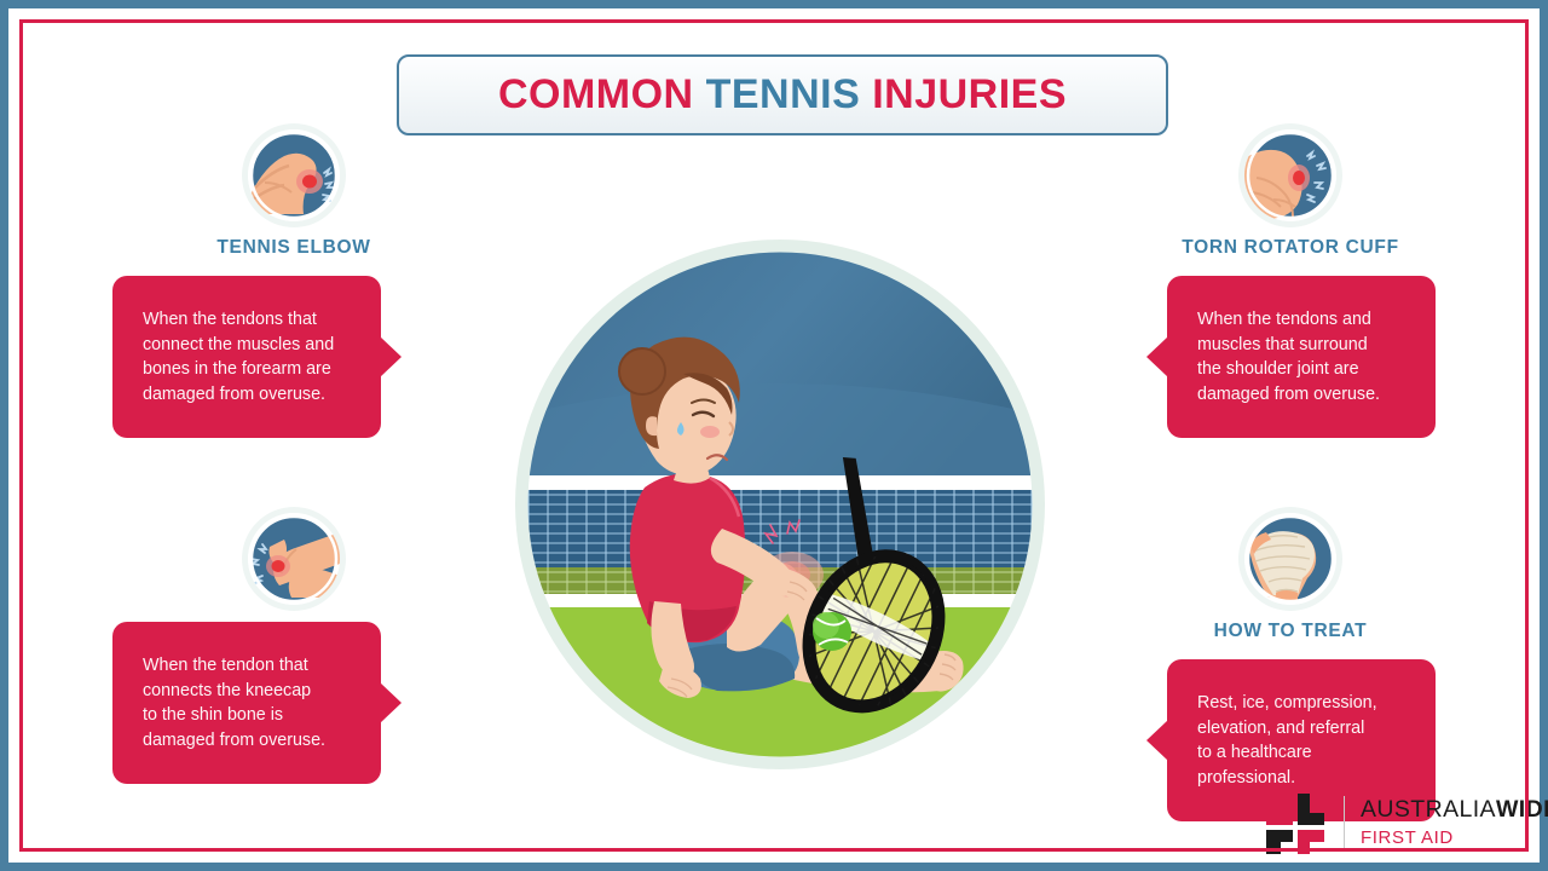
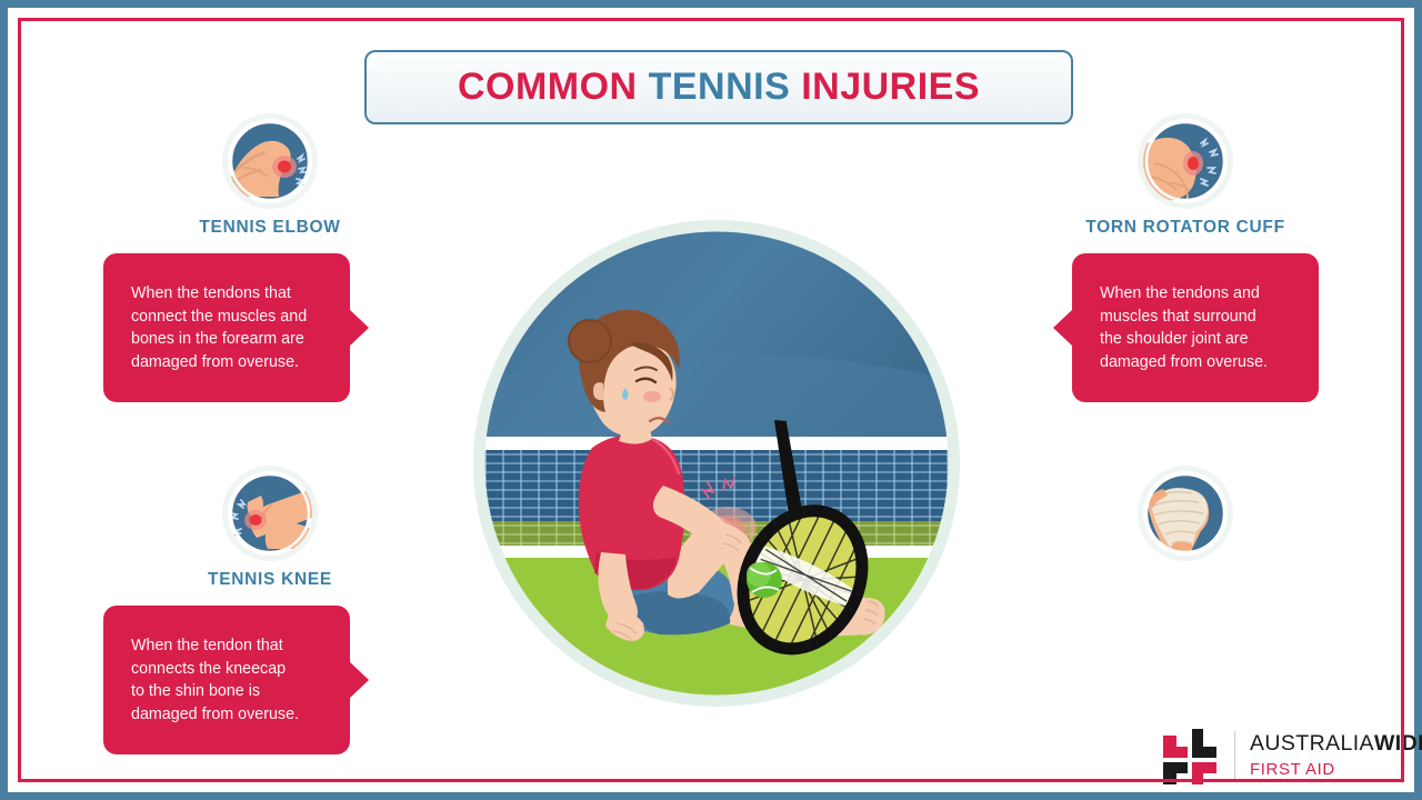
  COMMON TENNIS INJURIES
  TENNIS ELBOW
  When the tendons that
  connect the muscles and
  bones in the forearm are
  damaged from overuse.
+ TENNIS KNEE
  When the tendon that
  connects the kneecap
  to the shin bone is
  damaged from overuse.
  TORN ROTATOR CUFF
  When the tendons and
  muscles that surround
  the shoulder joint are
  damaged from overuse.
- HOW TO TREAT
- Rest, ice, compression,
- elevation, and referral
- to a healthcare
- professional.
  AUSTRALIAWID
  FIRST AID
